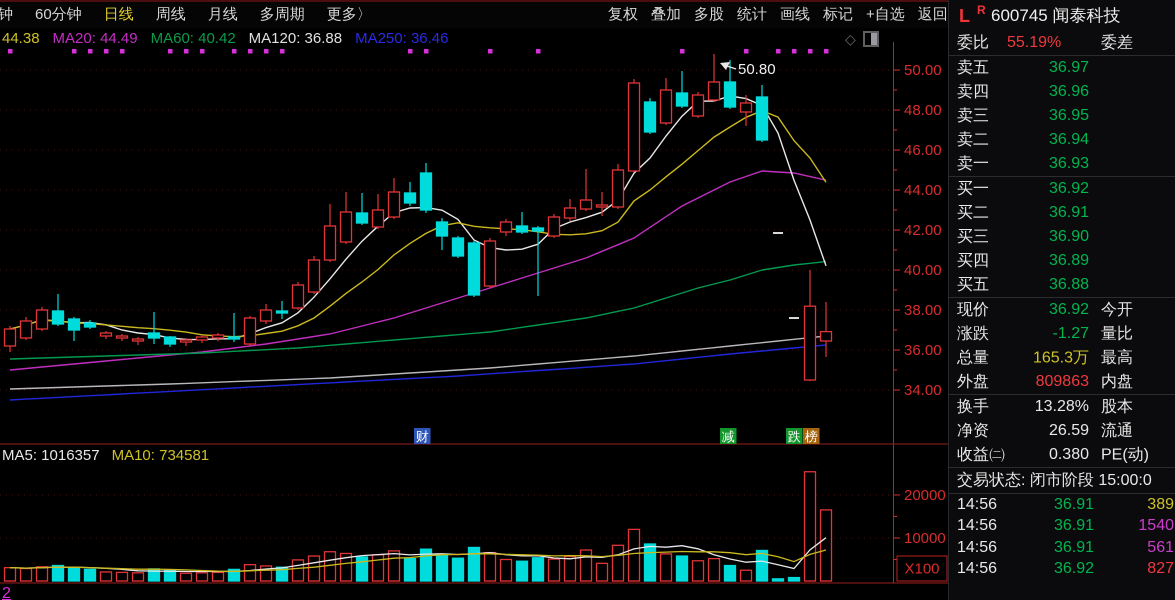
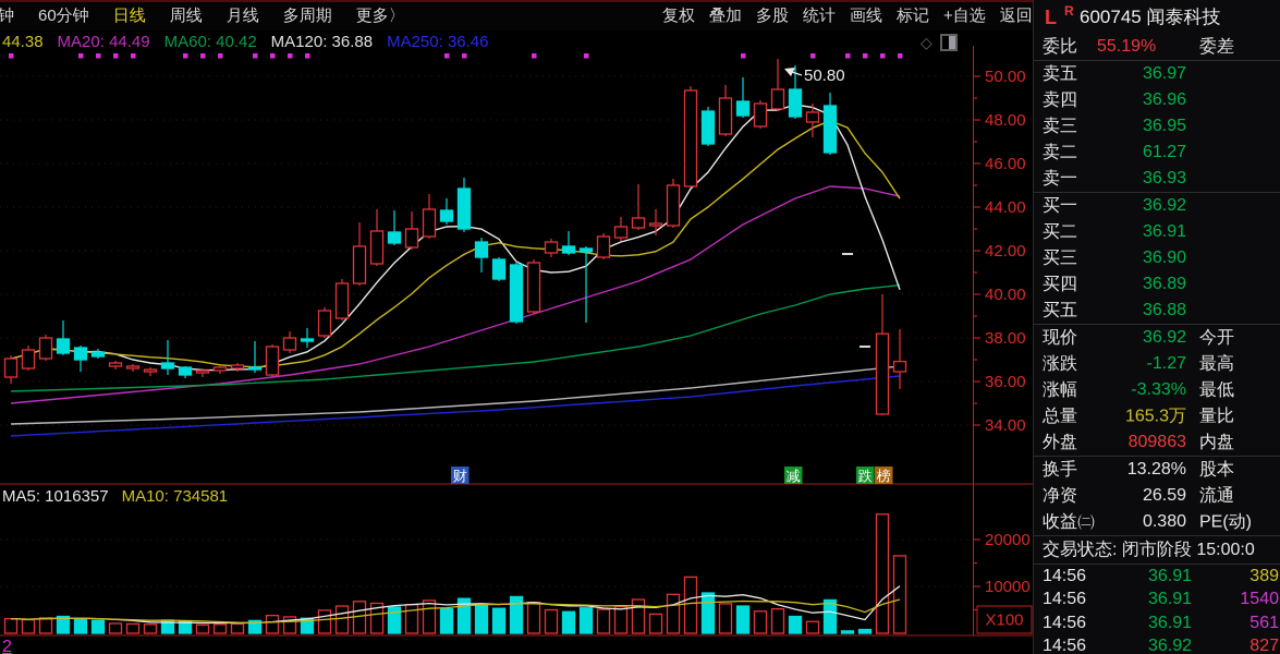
  60分钟
  日线
  周线
  月线
  多周期
  更多〉
  复权
  叠加
  多股
  统计
  画线
  标记
  +自选
  返回
  44.38
  MA20: 44.49
  MA60: 40.42
  MA120: 36.88
  MA250: 36.46
  ◇
  50.00
  48.00
  46.00
  44.00
  42.00
  40.00
  38.00
  36.00
  34.00
  20000
  10000
  X100
  财
  减
  跌
  榜
  50.80
  2
  MA5: 1016357
  MA10: 734581
  L
  R
  600745 闻泰科技
  委比
  55.19%
  委差
  卖五
  36.97
  卖四
  36.96
  卖三
  36.95
  卖二
- 36.94
+ 61.27
  卖一
  36.93
  买一
  36.92
  买二
  36.91
  买三
  36.90
  买四
  36.89
  买五
  36.88
  现价
  36.92
  今开
  涨跌
  -1.27
- 量比
+ 最高
+ 涨幅
+ -3.33%
+ 最低
  总量
  165.3万
- 最高
+ 量比
  外盘
  809863
  内盘
  换手
  13.28%
  股本
  净资
  26.59
  流通
  收益㈡
  0.380
  PE(动)
  交易状态: 闭市阶段 15:00:0
  14:56
  36.91
  389
  14:56
  36.91
  1540
  14:56
  36.91
  561
  14:56
  36.92
  827
